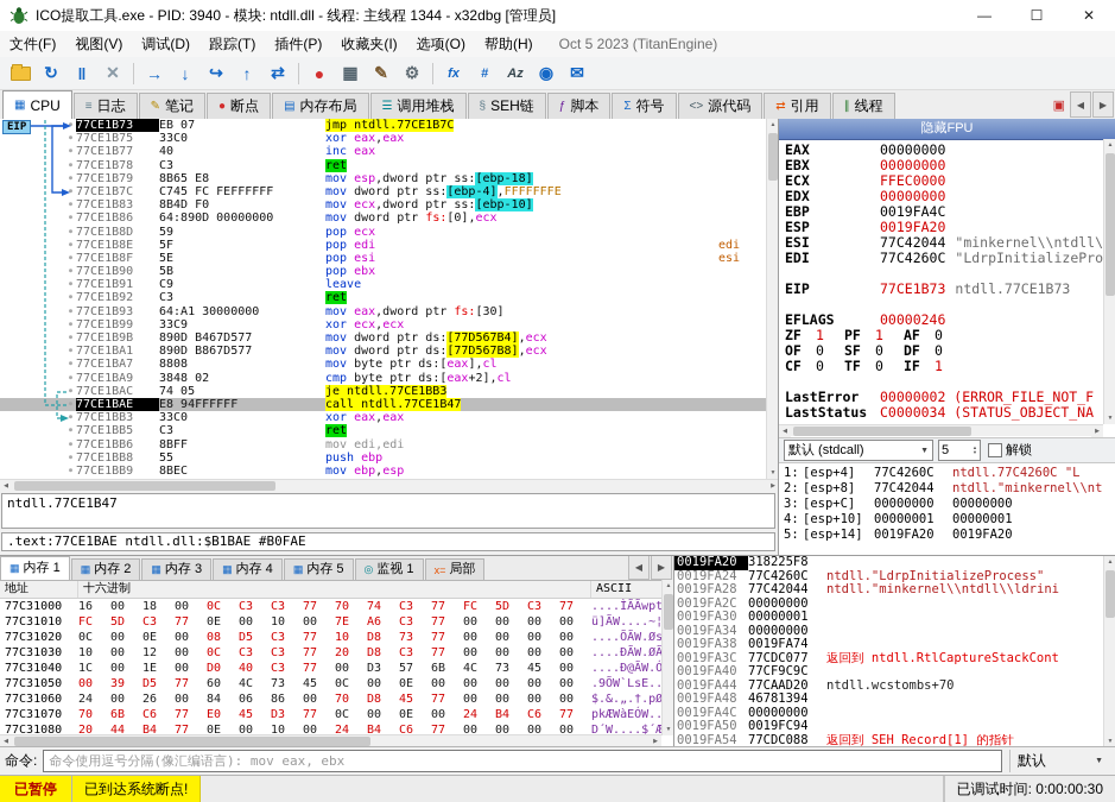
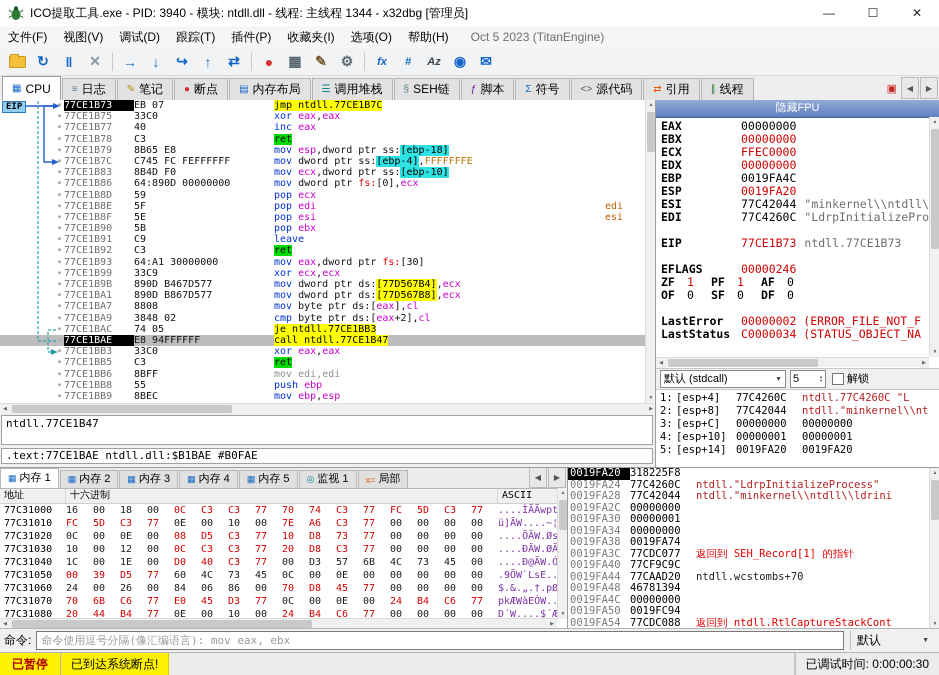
  ICO提取工具.exe - PID: 3940 - 模块: ntdll.dll - 线程: 主线程 1344 - x32dbg [管理员]
  —
  ☐
  ✕
  文件(F)
  视图(V)
  调试(D)
  跟踪(T)
  插件(P)
  收藏夹(I)
  选项(O)
  帮助(H)
  Oct 5 2023 (TitanEngine)
  ↻
  ‖
  ✕
  →
  ↓
  ↪
  ↑
  ⇄
  ●
  ▦
  ✎
  ⚙
  fx
  #
  Az
  ◉
  ✉
  ▦
  CPU
  ≡
  日志
  ✎
  笔记
  ●
  断点
  ▤
  内存布局
  ☰
  调用堆栈
  §
  SEH链
  ƒ
  脚本
  Σ
  符号
  <>
  源代码
  ⇄
  引用
  ∥
  线程
  ▣
  ◀
  ▶
  EIP
  77CE1B73
  EB 07
  jmp ntdll.77CE1B7C
  77CE1B75
  33C0
  xor eax,eax
  77CE1B77
  40
  inc eax
  77CE1B78
  C3
  ret
  77CE1B79
  8B65 E8
  mov esp,dword ptr ss:[ebp-18]
  77CE1B7C
  C745 FC FEFFFFFF
  mov dword ptr ss:[ebp-4],FFFFFFFE
  77CE1B83
  8B4D F0
  mov ecx,dword ptr ss:[ebp-10]
  77CE1B86
  64:890D 00000000
  mov dword ptr fs:[0],ecx
  77CE1B8D
  59
  pop ecx
  77CE1B8E
  5F
  pop edi
  edi
  77CE1B8F
  5E
  pop esi
  esi
  77CE1B90
  5B
  pop ebx
  77CE1B91
  C9
  leave
  77CE1B92
  C3
  ret
  77CE1B93
  64:A1 30000000
  mov eax,dword ptr fs:[30]
  77CE1B99
  33C9
  xor ecx,ecx
  77CE1B9B
  890D B467D577
  mov dword ptr ds:[77D567B4],ecx
  77CE1BA1
  890D B867D577
  mov dword ptr ds:[77D567B8],ecx
  77CE1BA7
  8808
  mov byte ptr ds:[eax],cl
  77CE1BA9
  3848 02
  cmp byte ptr ds:[eax+2],cl
  77CE1BAC
  74 05
  je ntdll.77CE1BB3
  77CE1BAE
  E8 94FFFFFF
  call ntdll.77CE1B47
  77CE1BB3
  33C0
  xor eax,eax
  77CE1BB5
  C3
  ret
  77CE1BB6
  8BFF
  mov edi,edi
  77CE1BB8
  55
  push ebp
  77CE1BB9
  8BEC
  mov ebp,esp
  隐藏FPU
  EAX 00000000
  EBX 00000000
  ECX FFEC0000
  EDX 00000000
  EBP 0019FA4C
  ESP 0019FA20
  ESI 77C42044 "minkernel\\ntdll\
  EDI 77C4260C "LdrpInitializePro
  EIP 77CE1B73 ntdll.77CE1B73
  EFLAGS 00000246
  ZF 1 PF 1 AF 0
  OF 0 SF 0 DF 0
- CF 0 TF 0 IF 1
  LastError 00000002 (ERROR_FILE_NOT_F
  LastStatus C0000034 (STATUS_OBJECT_NA
  默认 (stdcall)
  5
  解锁
  1: [esp+4] 77C4260C ntdll.77C4260C "L
  2: [esp+8] 77C42044 ntdll."minkernel\\nt
  3: [esp+C] 00000000 00000000
  4: [esp+10] 00000001 00000001
  5: [esp+14] 0019FA20 0019FA20
  ntdll.77CE1B47
  .text:77CE1BAE ntdll.dll:$B1BAE #B0FAE
  ▦
  内存 1
  ▦
  内存 2
  ▦
  内存 3
  ▦
  内存 4
  ▦
  内存 5
  ◎
  监视 1
  x=
  局部
  ◀
  ▶
  地址
  十六进制
  ASCII
  77C31000 16 00 18 00 0C C3 C3 77 70 74 C3 77 FC 5D C3 77 ....ÌÃÃwpt
  77C31010 FC 5D C3 77 0E 00 10 00 7E A6 C3 77 00 00 00 00 ü]ÃW....~¦
  77C31020 0C 00 0E 00 08 D5 C3 77 10 D8 73 77 00 00 00 00 ....ÕÃW.Øs
  77C31030 10 00 12 00 0C C3 C3 77 20 D8 C3 77 00 00 00 00 ....ÐÃW.ØÃ
  77C31040 1C 00 1E 00 D0 40 C3 77 00 D3 57 6B 4C 73 45 00 ....Ð@ÃW.Ó
  77C31050 00 39 D5 77 60 4C 73 45 0C 00 0E 00 00 00 00 00 .9ÕW`LsE..
  77C31060 24 00 26 00 84 06 86 00 70 D8 45 77 00 00 00 00 $.&.„.†.pØ
  77C31070 70 6B C6 77 E0 45 D3 77 0C 00 0E 00 24 B4 C6 77 pkÆWàEÓW..
  77C31080 20 44 B4 77 0E 00 10 00 24 B4 C6 77 00 00 00 00 D´W....$´Æ
  0019FA20 318225F8
  0019FA24 77C4260C ntdll."LdrpInitializeProcess"
  0019FA28 77C42044 ntdll."minkernel\\ntdll\\ldrini
  0019FA2C 00000000
  0019FA30 00000001
  0019FA34 00000000
  0019FA38 0019FA74
- 0019FA3C 77CDC077 返回到 ntdll.RtlCaptureStackCont
+ 0019FA3C 77CDC077 返回到 SEH_Record[1] 的指针
  0019FA40 77CF9C9C
  0019FA44 77CAAD20 ntdll.wcstombs+70
  0019FA48 46781394
  0019FA4C 00000000
  0019FA50 0019FC94
- 0019FA54 77CDC088 返回到 SEH_Record[1] 的指针
+ 0019FA54 77CDC088 返回到 ntdll.RtlCaptureStackCont
  命令:
  命令使用逗号分隔(像汇编语言): mov eax, ebx
  默认
  已暂停
  已到达系统断点!
  已调试时间: 0:00:00:30
